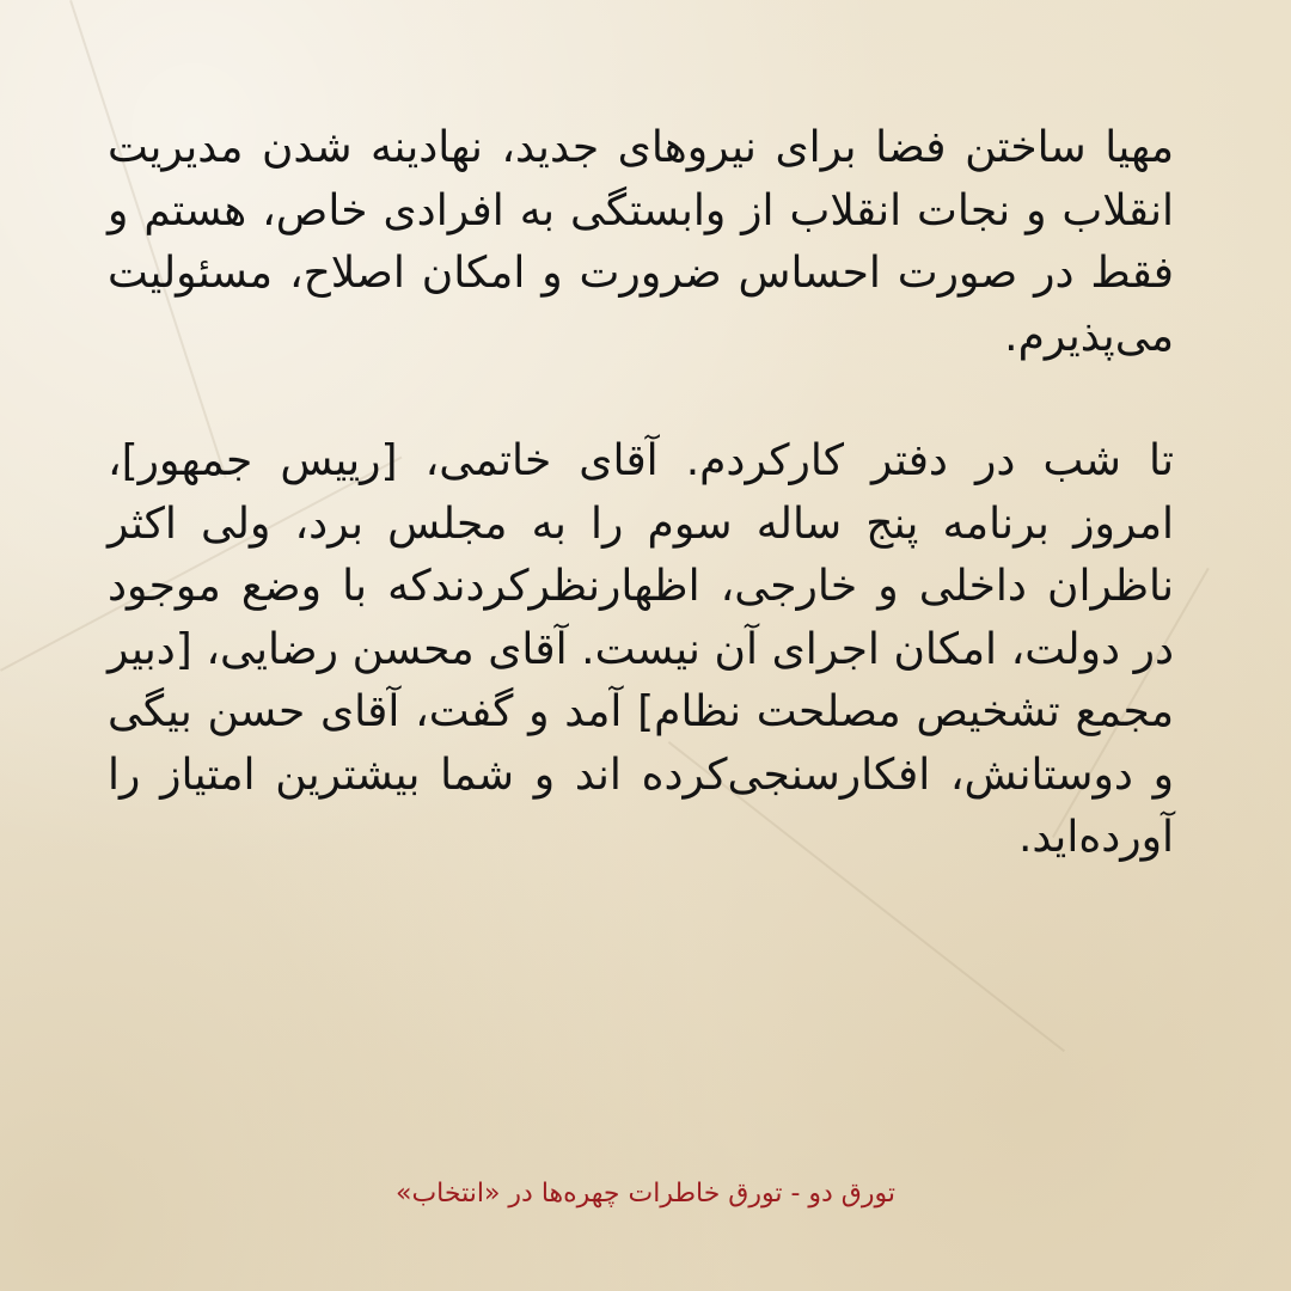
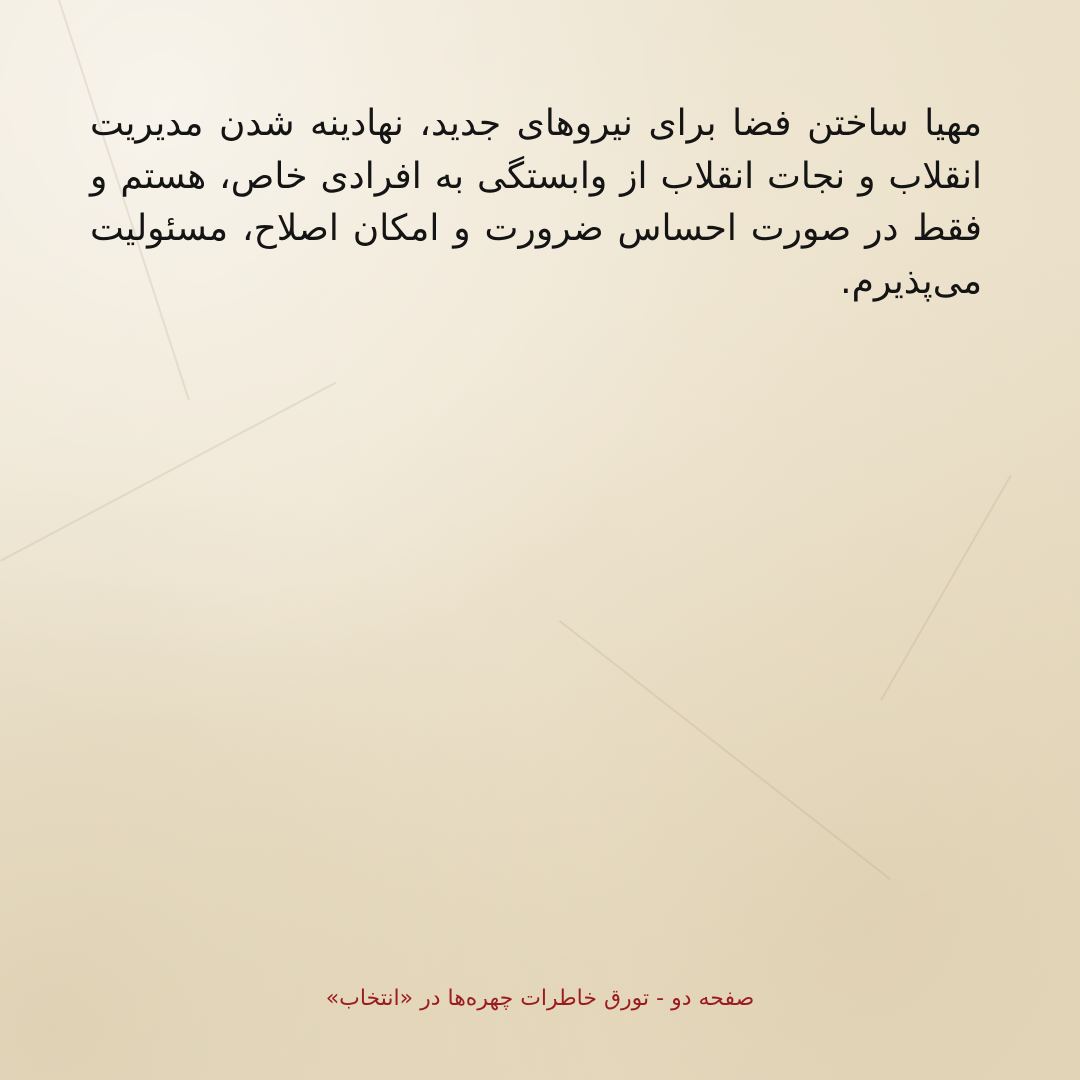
  مهیا ساختن فضا برای نیروهای جدید، نهادینه شدن مدیریت انقلاب و نجات انقلاب از وابستگی به افرادی خاص، هستم و فقط در صورت احساس ضرورت و امکان اصلاح، مسئولیت میپذیرم.
- تا شب در دفتر کارکردم. آقای خاتمی، [رییس جمهور]، امروز برنامه پنج ساله سوم را به مجلس برد، ولی اکثر ناظران داخلی و خارجی، اظهارنظرکردندکه با وضع موجود در دولت، امکان اجرای آن نیست. آقای محسن رضایی، [دبیر مجمع تشخیص مصلحت نظام] آمد و گفت، آقای حسن بیگی و دوستانش، افکارسنجی‌کرده اند و شما بیشترین امتیاز را آورده‌اید.
- تورق دو - تورق خاطرات چهره‌ها در «انتخاب»
+ صفحه دو - تورق خاطرات چهره‌ها در «انتخاب»
